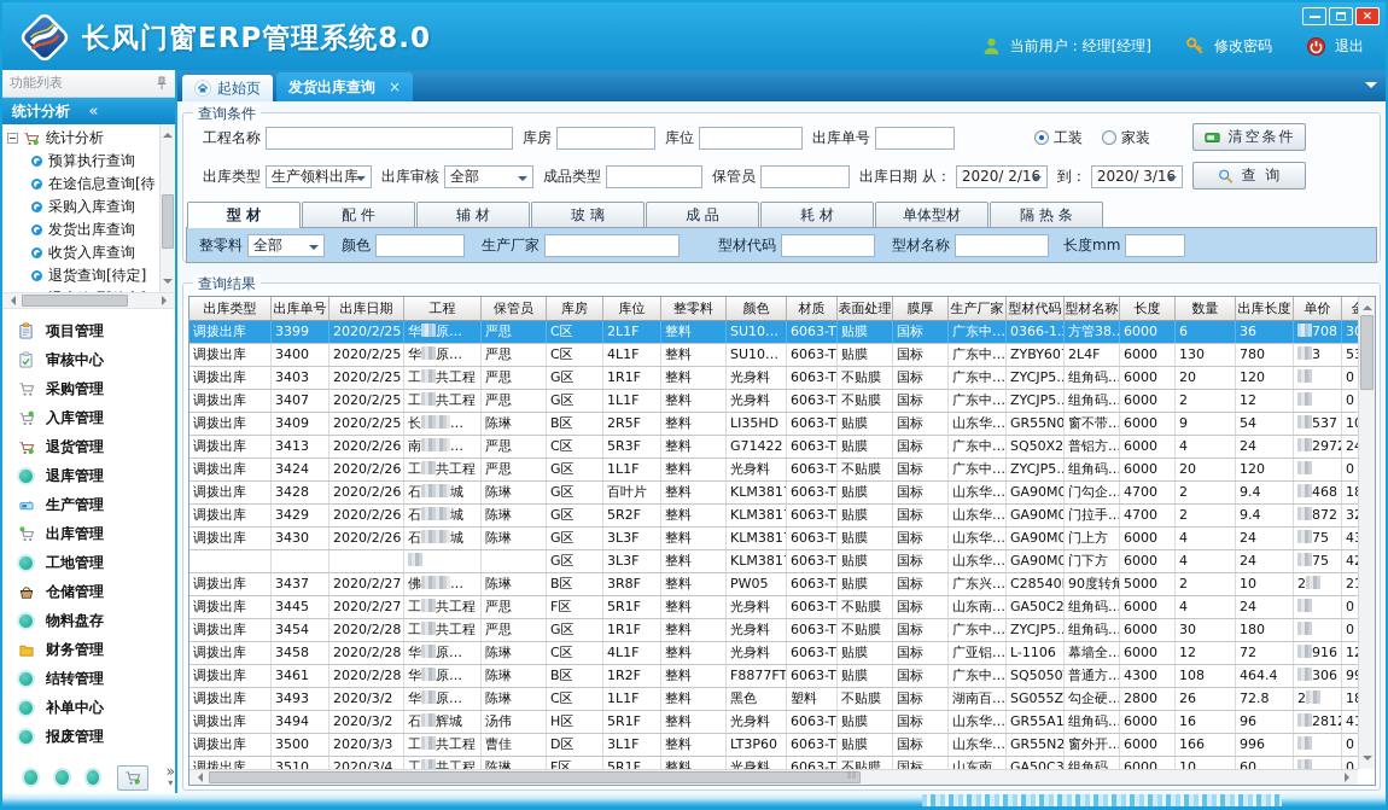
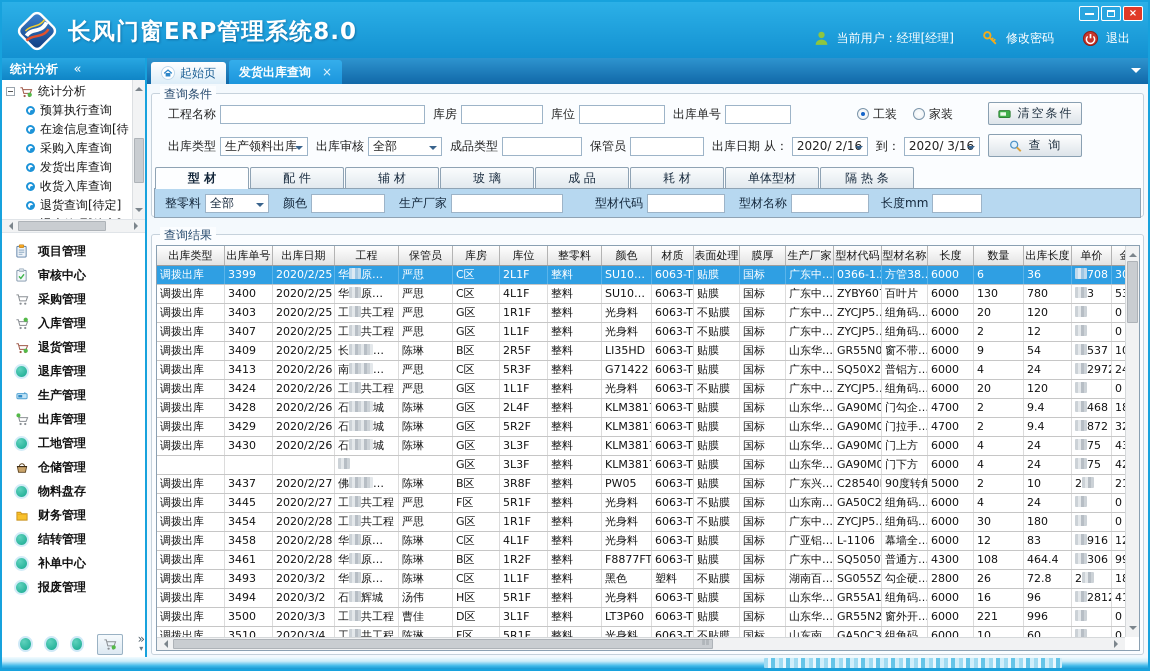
  长风门窗ERP管理系统8.0
  ×
  当前用户：经理[经理]
  修改密码
  退出
- 功能列表
  统计分析
  «
  统计分析
  预算执行查询
  在途信息查询[待
  采购入库查询
  发货出库查询
  收货入库查询
  退货查询[待定]
  项目管理
  审核中心
  采购管理
  入库管理
  退货管理
  退库管理
  生产管理
  出库管理
  工地管理
  仓储管理
  物料盘存
  财务管理
  结转管理
  补单中心
  报废管理
  »
  ▾
  起始页
  发货出库查询
  ×
  查询条件
  工程名称
  库房
  库位
  出库单号
  工装
  家装
  清空条件
  出库类型
  生产领料出库
  出库审核
  全部
  成品类型
  保管员
  出库日期 从：
  2020/ 2/16
  到：
  2020/ 3/16
  查 询
  型 材
  配 件
  辅 材
  玻 璃
  成 品
  耗 材
  单体型材
  隔 热 条
  整零料
  全部
  颜色
  生产厂家
  型材代码
  型材名称
  长度mm
  查询结果
  出库类型
  出库单号
  出库日期
  工程
  保管员
  库房
  库位
  整零料
  颜色
  材质
  表面处理
  膜厚
  生产厂家
  型材代码
  型材名称
  长度
  数量
  出库长度
  单价
  调拨出库
  3399
  2020/2/25
  华 原…
  严思
  C区
  2L1F
  整料
  SU10…
  6063-T
  贴膜
  国标
  广东中…
  0366-1.
  方管38…
  6000
  6
  36
  708
  调拨出库
  3400
  2020/2/25
  华 原…
  严思
  C区
  4L1F
  整料
  SU10…
  6063-T
  贴膜
  国标
  广东中…
  ZYBY60
- 2L4F
+ 百叶片
  6000
  130
  780
  3
  调拨出库
  3403
  2020/2/25
  工 共工程
  严思
  G区
  1R1F
  整料
  光身料
  6063-T
  不贴膜
  国标
  广东中…
  ZYCJP5…
  组角码…
  6000
  20
  120
  0
  调拨出库
  3407
  2020/2/25
  工 共工程
  严思
  G区
  1L1F
  整料
  光身料
  6063-T
  不贴膜
  国标
  广东中…
  ZYCJP5…
  组角码…
  6000
  2
  12
  0
  调拨出库
  3409
  2020/2/25
  长 …
  陈琳
  B区
  2R5F
  整料
  LI35HD
  6063-T
  贴膜
  国标
  山东华…
  GR55N0
  窗不带…
  6000
  9
  54
  537
  调拨出库
  3413
  2020/2/26
  南 …
  严思
  C区
  5R3F
  整料
  G71422
  6063-T
  贴膜
  国标
  广东中…
  SQ50X2
  普铝方…
  6000
  4
  24
  2972
  调拨出库
  3424
  2020/2/26
  工 共工程
  严思
  G区
  1L1F
  整料
  光身料
  6063-T
  不贴膜
  国标
  广东中…
  ZYCJP5…
  组角码…
  6000
  20
  120
  0
  调拨出库
  3428
  2020/2/26
  石 城
  陈琳
  G区
- 百叶片
+ 2L4F
  整料
  KLM381
  6063-T
  贴膜
  国标
  山东华…
  GA90M0
  门勾企…
  4700
  2
  9.4
  468
  调拨出库
  3429
  2020/2/26
  石 城
  陈琳
  G区
  5R2F
  整料
  KLM381
  6063-T
  贴膜
  国标
  山东华…
  GA90M0
  门拉手…
  4700
  2
  9.4
  872
  调拨出库
  3430
  2020/2/26
  石 城
  陈琳
  G区
  3L3F
  整料
  KLM381
  6063-T
  贴膜
  国标
  山东华…
  GA90M0
  门上方
  6000
  4
  24
  75
  G区
  3L3F
  整料
  KLM381
  6063-T
  贴膜
  国标
  山东华…
  GA90M0
  门下方
  6000
  4
  24
  75
  调拨出库
  3437
  2020/2/27
  佛 …
  陈琳
  B区
  3R8F
  整料
  PW05
  6063-T
  贴膜
  国标
  广东兴…
  C28540
  90度转角
  5000
  2
  10
  2
  调拨出库
  3445
  2020/2/27
  工 共工程
  严思
  F区
  5R1F
  整料
  光身料
  6063-T
  不贴膜
  国标
  山东南…
  GA50C2
  组角码…
  6000
  4
  24
  0
  调拨出库
  3454
  2020/2/28
  工 共工程
  严思
  G区
  1R1F
  整料
  光身料
  6063-T
  不贴膜
  国标
  广东中…
  ZYCJP5…
  组角码…
  6000
  30
  180
  0
  调拨出库
  3458
  2020/2/28
  华 原…
  陈琳
  C区
  4L1F
  整料
  光身料
  6063-T
  贴膜
  国标
  广亚铝…
  L-1106
  幕墙全…
  6000
  12
- 72
+ 83
  916
  调拨出库
  3461
  2020/2/28
  华 原…
  陈琳
  B区
  1R2F
  整料
  F8877FT
  6063-T
  贴膜
  国标
  广东中…
  普通方…
  4300
  108
  464.4
  306
  调拨出库
  3493
  2020/3/2
  华 原…
  陈琳
  C区
  1L1F
  整料
  黑色
  塑料
  不贴膜
  国标
  湖南百…
  SG055Z
  勾企硬…
  2800
  26
  72.8
  2
  调拨出库
  3494
  2020/3/2
  石 辉城
  汤伟
  H区
  5R1F
  整料
  光身料
  6063-T
  贴膜
  国标
  山东华…
  GR55A1
  组角码…
  6000
  16
  96
  2812
  调拨出库
  3500
  2020/3/3
  工 共工程
  曹佳
  D区
  3L1F
  整料
  LT3P60
  6063-T
  贴膜
  国标
  山东华…
  GR55N2
  窗外开…
  6000
- 166
+ 221
  996
  0
  调拨出库
  3510
  2020/3/4
  工 共工程
  陈琳
  F区
  5R1F
  整料
  光身料
  6063-T
  不贴膜
  国标
  山东南…
  GA50C3
  组角码…
  6000
  10
  60
  0
  ⦀⦀
